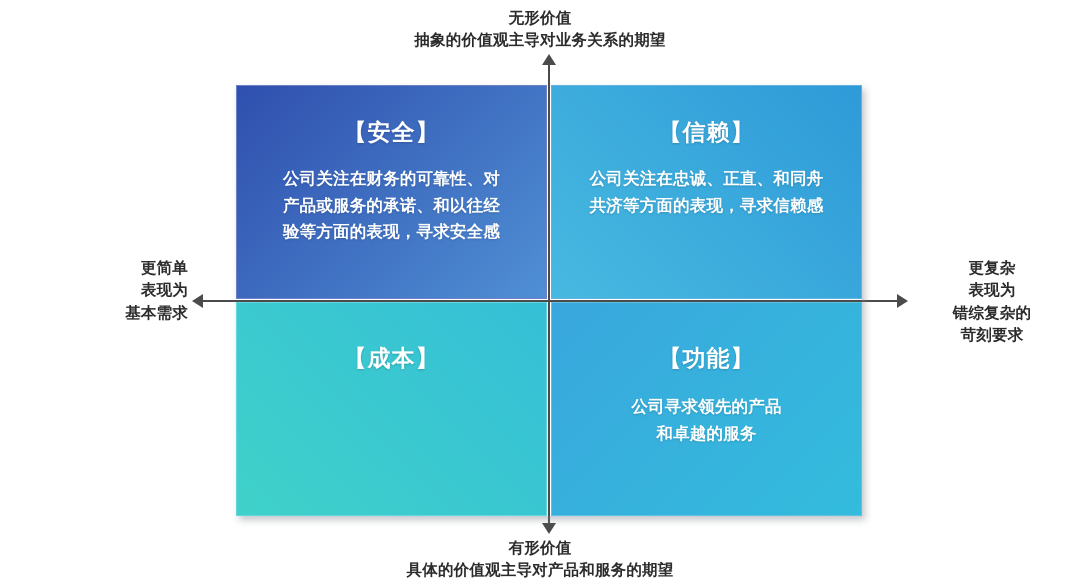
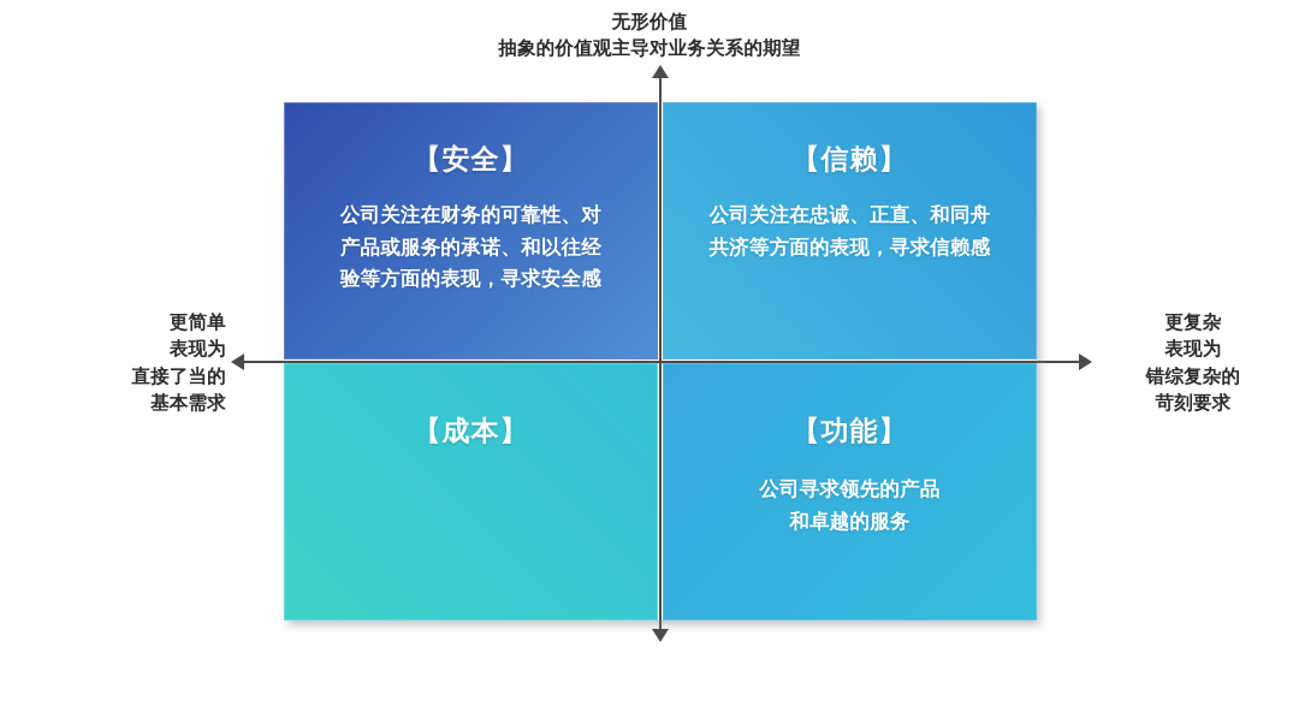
  无形价值
  抽象的价值观主导对业务关系的期望
- 有形价值
- 具体的价值观主导对产品和服务的期望
  更简单
  表现为
+ 直接了当的
  基本需求
  更复杂
  表现为
  错综复杂的
  苛刻要求
  【安全】
  公司关注在财务的可靠性、对
  产品或服务的承诺、和以往经
  验等方面的表现，寻求安全感
  【信赖】
  公司关注在忠诚、正直、和同舟
  共济等方面的表现，寻求信赖感
  【成本】
  【功能】
  公司寻求领先的产品
  和卓越的服务
